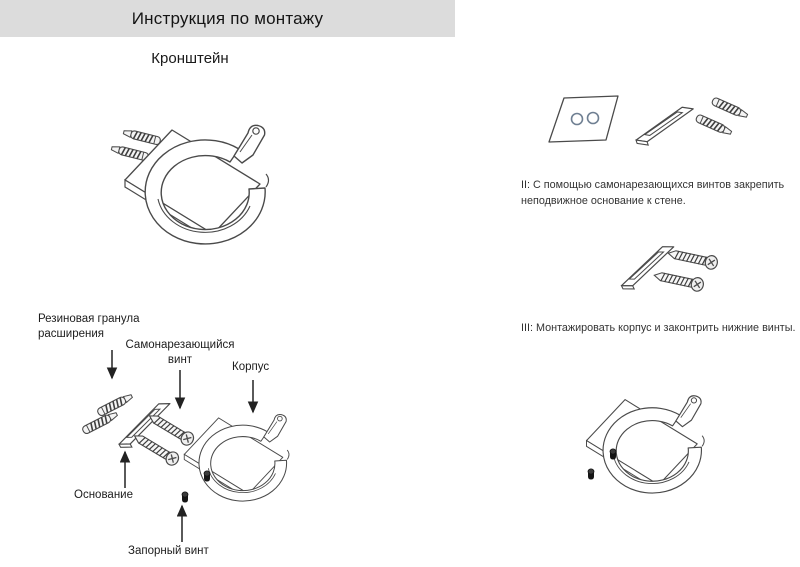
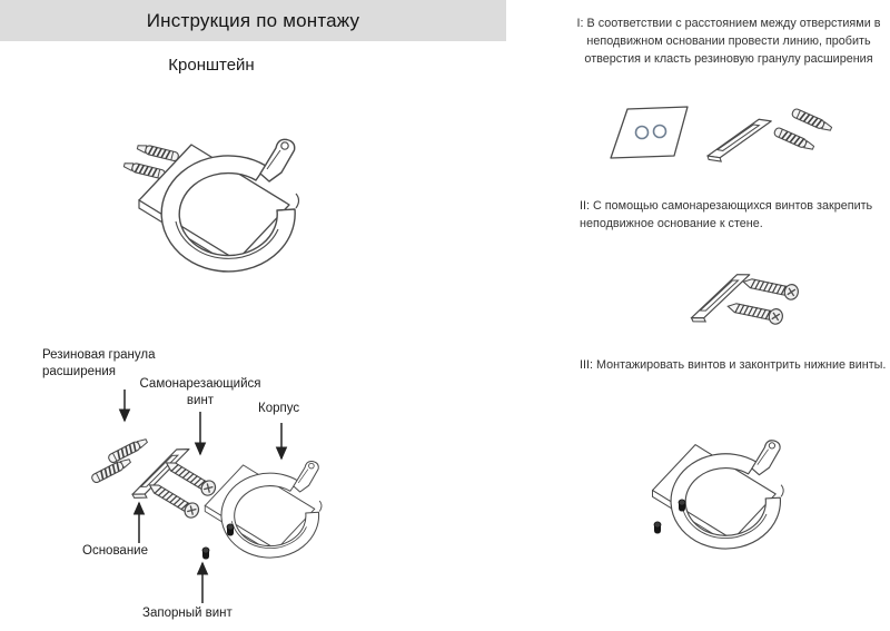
  Инструкция по монтажу
  Кронштейн
  Резиновая гранула расширения
  Самонарезающийся винт
  Корпус
  Основание
  Запорный винт
+ I: В соответствии с расстоянием между отверстиями в неподвижном основании провести линию, пробить отверстия и класть резиновую гранулу расширения
  II: С помощью самонарезающихся винтов закрепить неподвижное основание к стене.
- III: Монтажировать корпус и законтрить нижние винты.
+ III: Монтажировать винтов и законтрить нижние винты.
